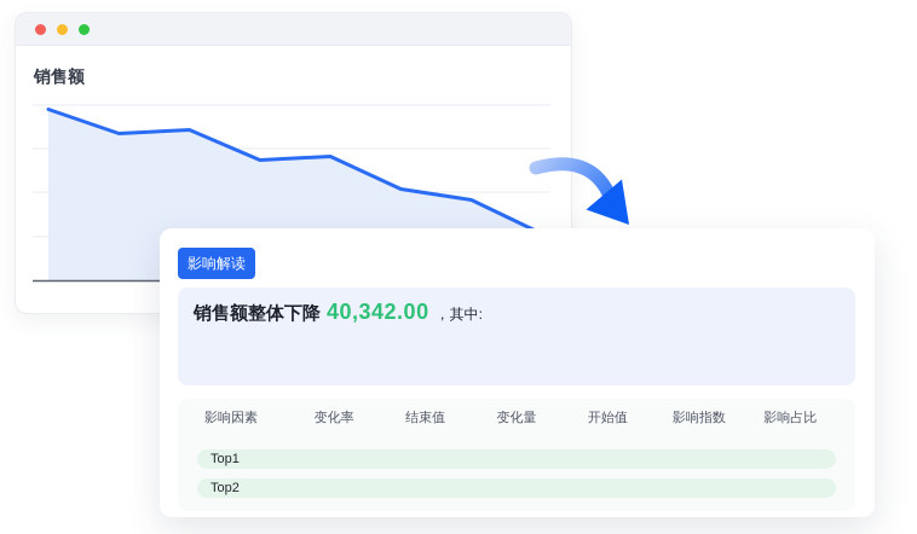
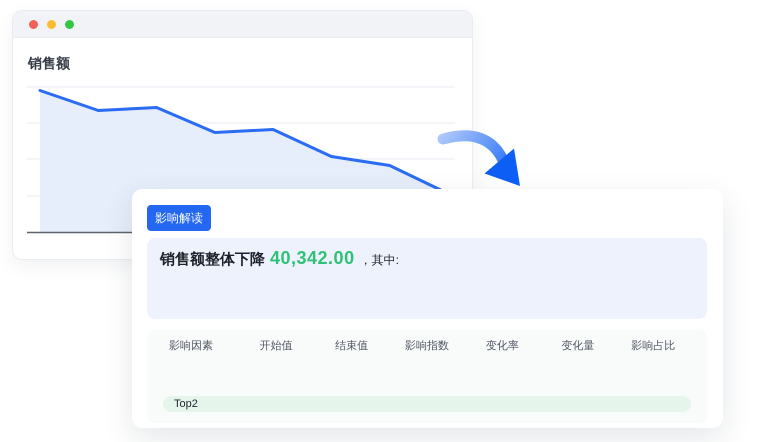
  销售额
  影响解读
  销售额整体下降
  40,342.00
  ，其中:
  影响因素
- 变化率
+ 开始值
  结束值
- 变化量
+ 影响指数
- 开始值
+ 变化率
- 影响指数
+ 变化量
  影响占比
- Top1
  Top2
